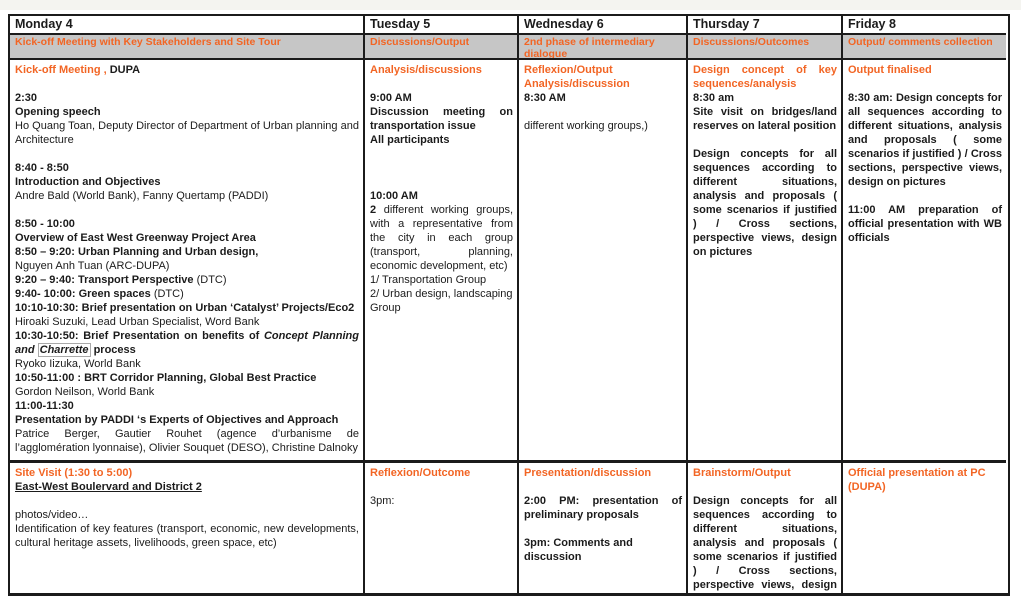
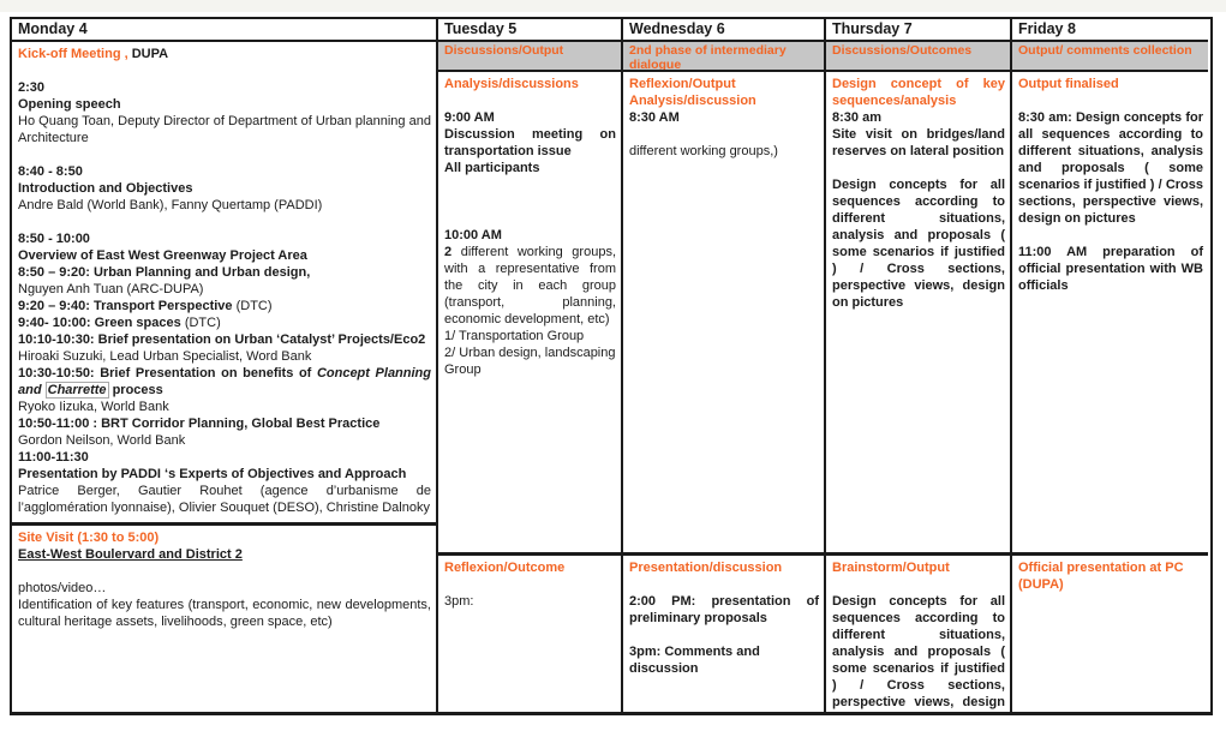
  Monday 4
- Kick-off Meeting with Key Stakeholders and Site Tour
  Kick-off Meeting , DUPA
  2:30
  Opening speech
  Ho Quang Toan, Deputy Director of Department of Urban planning and Architecture
  8:40 - 8:50
  Introduction and Objectives
  Andre Bald (World Bank), Fanny Quertamp (PADDI)
  8:50 - 10:00
  Overview of East West Greenway Project Area
  8:50 – 9:20: Urban Planning and Urban design,
  Nguyen Anh Tuan (ARC-DUPA)
  9:20 – 9:40: Transport Perspective (DTC)
  9:40- 10:00: Green spaces (DTC)
  10:10-10:30: Brief presentation on Urban ‘Catalyst’ Projects/Eco2
  Hiroaki Suzuki, Lead Urban Specialist, Word Bank
  10:30-10:50: Brief Presentation on benefits of Concept Planning and Charrette process
  Ryoko Iizuka, World Bank
  10:50-11:00 : BRT Corridor Planning, Global Best Practice
  Gordon Neilson, World Bank
  11:00-11:30
  Presentation by PADDI ‘s Experts of Objectives and Approach
  Patrice Berger, Gautier Rouhet (agence d’urbanisme de l’agglomération lyonnaise), Olivier Souquet (DESO), Christine Dalnoky
  Site Visit (1:30 to 5:00)
  East-West Boulervard and District 2
  photos/video…
  Identification of key features (transport, economic, new developments, cultural heritage assets, livelihoods, green space, etc)
  Tuesday 5
  Discussions/Output
  Analysis/discussions
  9:00 AM
  Discussion meeting on transportation issue
  All participants
  10:00 AM
  2 different working groups, with a representative from the city in each group (transport, planning, economic development, etc)
  1/ Transportation Group
  2/ Urban design, landscaping Group
  Reflexion/Outcome
  3pm:
  Wednesday 6
  2nd phase of intermediary dialogue
  Reflexion/Output
  Analysis/discussion
  8:30 AM
  different working groups,)
  Presentation/discussion
  2:00 PM: presentation of preliminary proposals
  3pm: Comments and discussion
  Thursday 7
  Discussions/Outcomes
  Design concept of key sequences/analysis
  8:30 am
  Site visit on bridges/land reserves on lateral position
  Design concepts for all sequences according to different situations, analysis and proposals ( some scenarios if justified ) / Cross sections, perspective views, design on pictures
  Brainstorm/Output
  Design concepts for all sequences according to different situations, analysis and proposals ( some scenarios if justified ) / Cross sections, perspective views, design
  Friday 8
  Output/ comments collection
  Output finalised
  8:30 am: Design concepts for all sequences according to different situations, analysis and proposals ( some scenarios if justified ) / Cross sections, perspective views, design on pictures
  11:00 AM preparation of official presentation with WB officials
  Official presentation at PC (DUPA)
